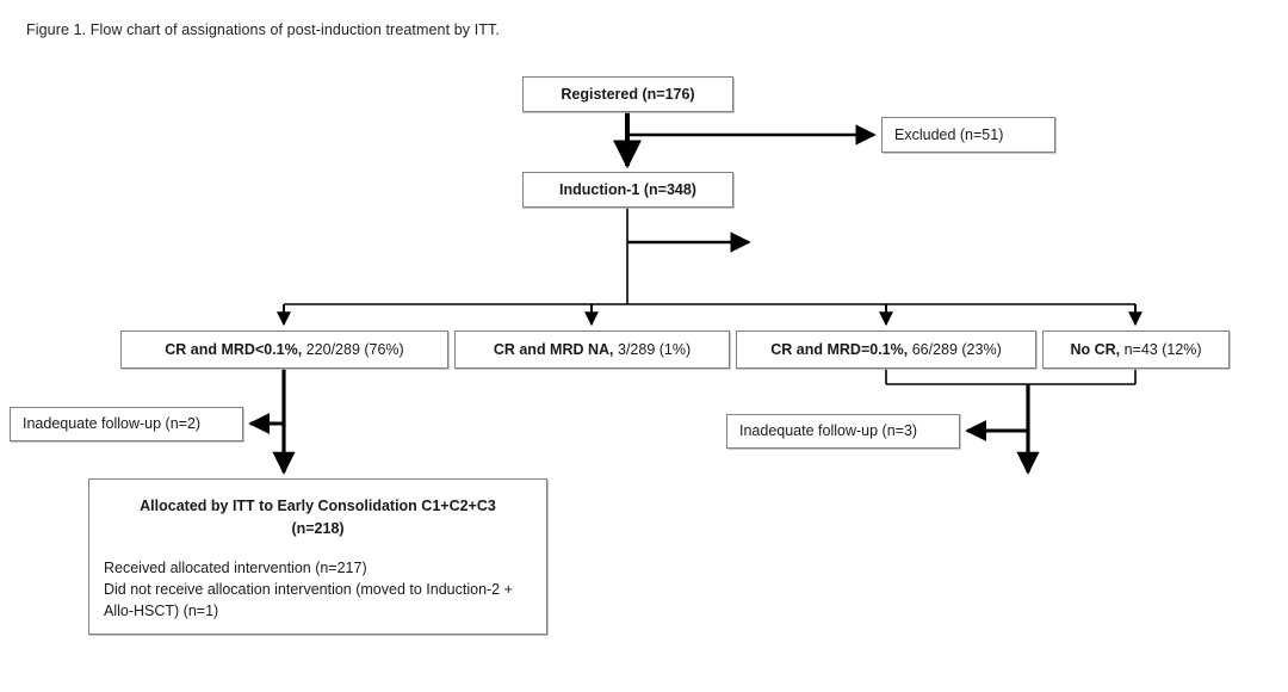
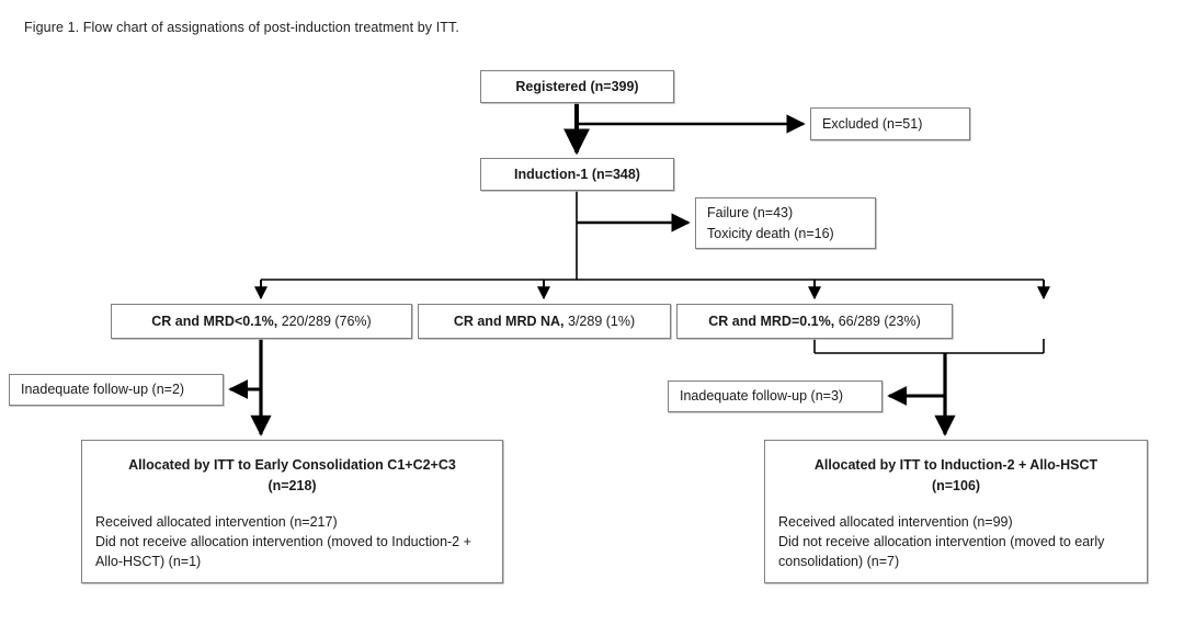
  Figure 1. Flow chart of assignations of post-induction treatment by ITT.
- Registered (n=176)
+ Registered (n=399)
  Excluded (n=51)
  Induction-1 (n=348)
+ Failure (n=43)
+ Toxicity death (n=16)
  CR and MRD<0.1%, 220/289 (76%)
  CR and MRD NA, 3/289 (1%)
  CR and MRD=0.1%, 66/289 (23%)
- No CR, n=43 (12%)
  Inadequate follow-up (n=2)
  Inadequate follow-up (n=3)
  Allocated by ITT to Early Consolidation C1+C2+C3
  (n=218)
  Received allocated intervention (n=217)
  Did not receive allocation intervention (moved to Induction-2 + Allo-HSCT) (n=1)
+ Allocated by ITT to Induction-2 + Allo-HSCT
+ (n=106)
+ Received allocated intervention (n=99)
+ Did not receive allocation intervention (moved to early consolidation) (n=7)
